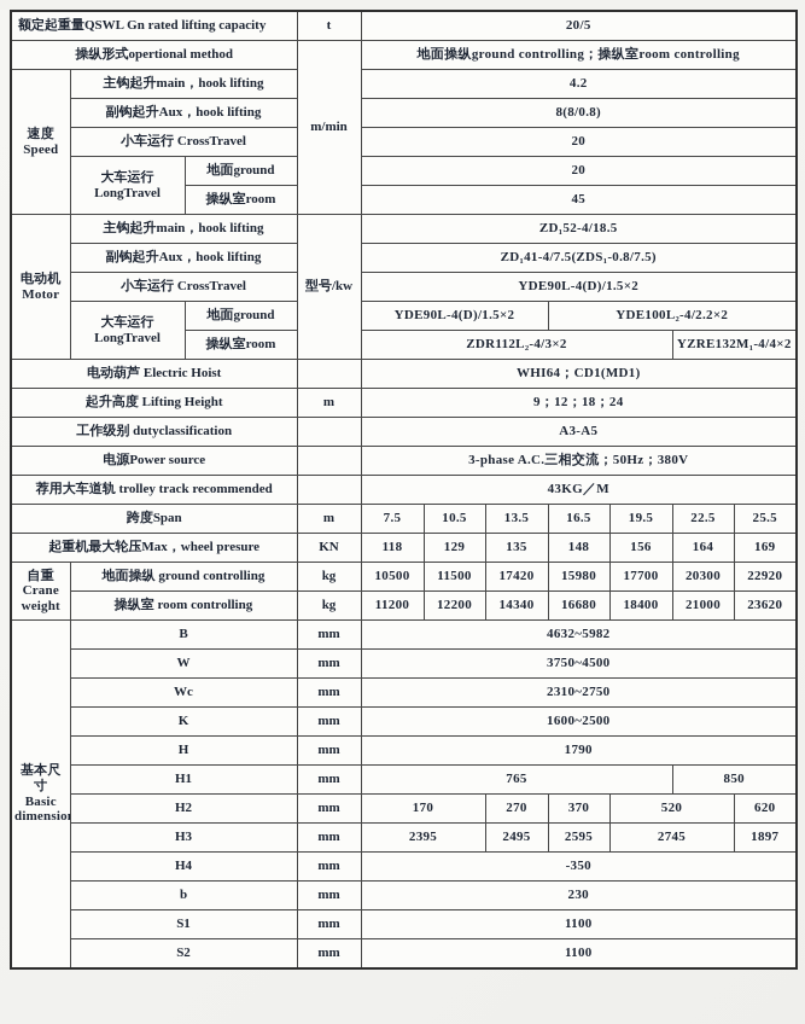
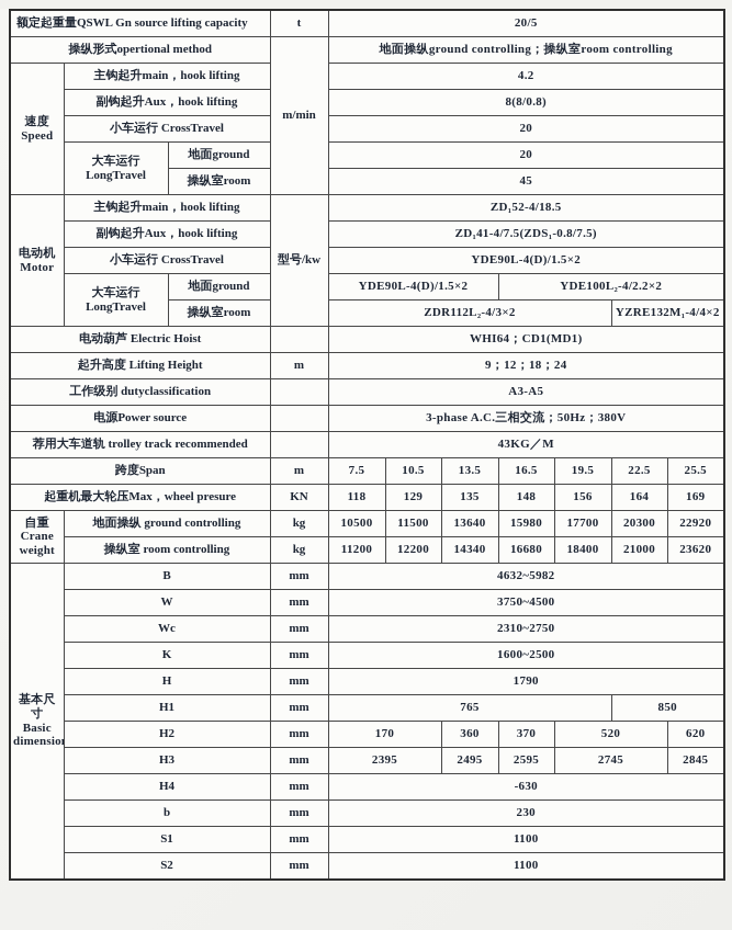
- 额定起重量QSWL Gn rated lifting capacity	t	20/5
+ 额定起重量QSWL Gn source lifting capacity	t	20/5
  操纵形式opertional method	m/min	地面操纵ground controlling；操纵室room controlling
  速度 Speed	主钩起升main，hook lifting	4.2
  副钩起升Aux，hook lifting	8(8/0.8)
  小车运行 CrossTravel	20
  大车运行 LongTravel	地面ground	20
  操纵室room	45
  电动机 Motor	主钩起升main，hook lifting	型号/kw	ZD₁52-4/18.5
  副钩起升Aux，hook lifting	ZD₁41-4/7.5(ZDS₁-0.8/7.5)
  小车运行 CrossTravel	YDE90L-4(D)/1.5×2
  大车运行 LongTravel	地面ground	YDE90L-4(D)/1.5×2	YDE100L₂-4/2.2×2
  操纵室room	ZDR112L₂-4/3×2	YZRE132M₁-4/4×2
  电动葫芦 Electric Hoist		WHI64；CD1(MD1)
  起升高度 Lifting Height	m	9；12；18；24
  工作级别 dutyclassification		A3-A5
  电源Power source		3-phase A.C.三相交流；50Hz；380V
  荐用大车道轨 trolley track recommended		43KG／M
  跨度Span	m	7.5	10.5	13.5	16.5	19.5	22.5	25.5
  起重机最大轮压Max，wheel presure	KN	118	129	135	148	156	164	169
- 自重 Crane weight	地面操纵 ground controlling	kg	10500	11500	17420	15980	17700	20300	22920
+ 自重 Crane weight	地面操纵 ground controlling	kg	10500	11500	13640	15980	17700	20300	22920
  操纵室 room controlling	kg	11200	12200	14340	16680	18400	21000	23620
  基本尺寸 Basic dimensio	B	mm	4632~5982
  W	mm	3750~4500
  Wc	mm	2310~2750
  K	mm	1600~2500
  H	mm	1790
  H1	mm	765	850
- H2	mm	170	270	370	520	620
+ H2	mm	170	360	370	520	620
- H3	mm	2395	2495	2595	2745	1897
+ H3	mm	2395	2495	2595	2745	2845
- H4	mm	-350
+ H4	mm	-630
  b	mm	230
  S1	mm	1100
  S2	mm	1100
